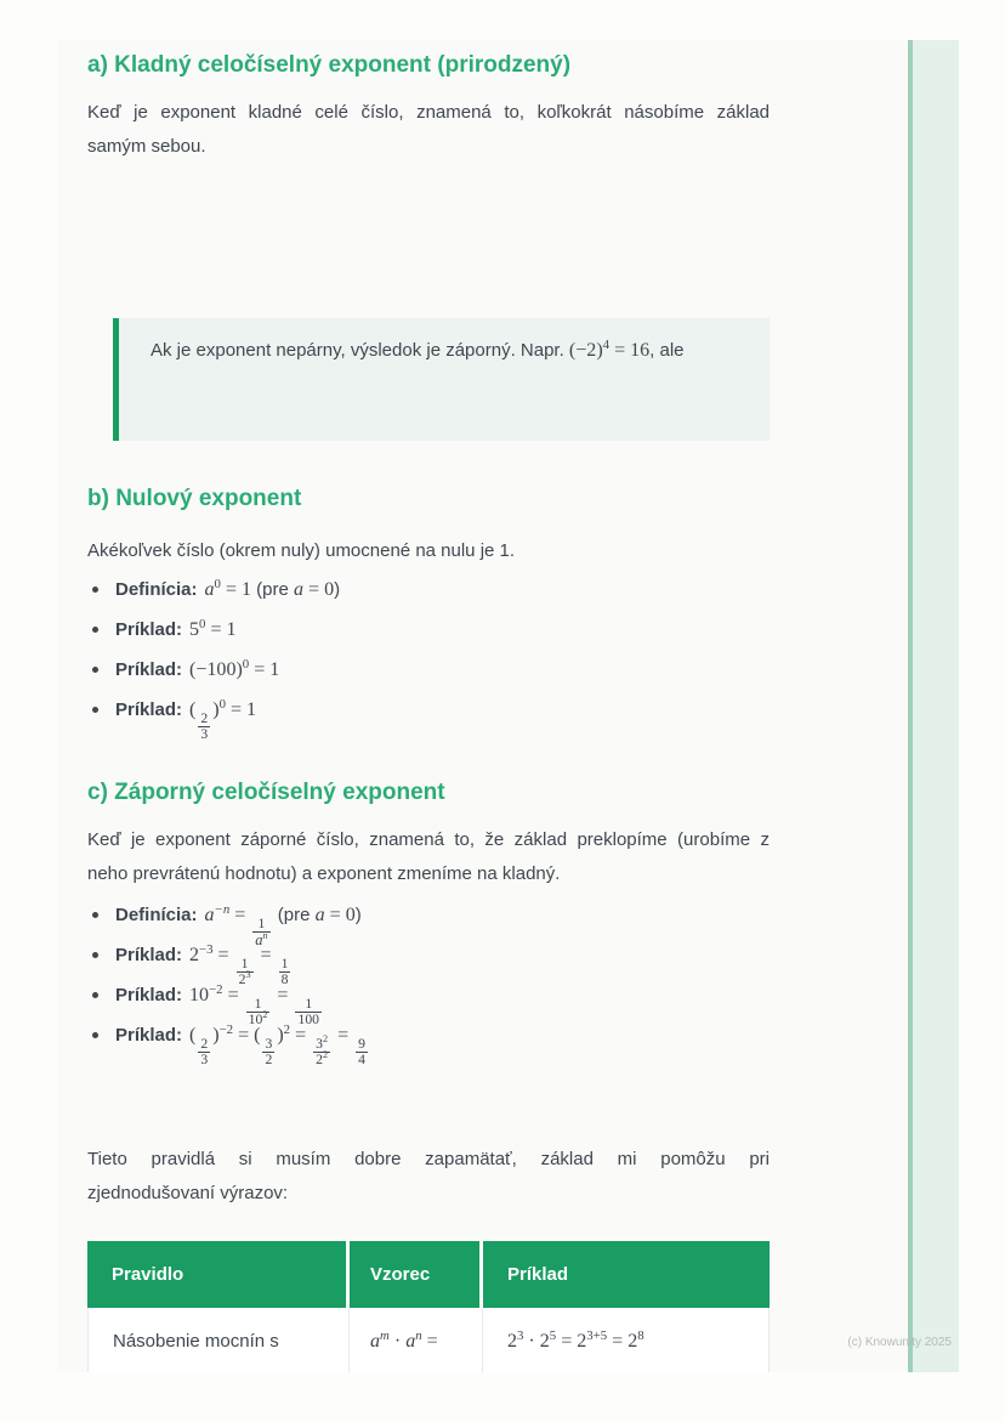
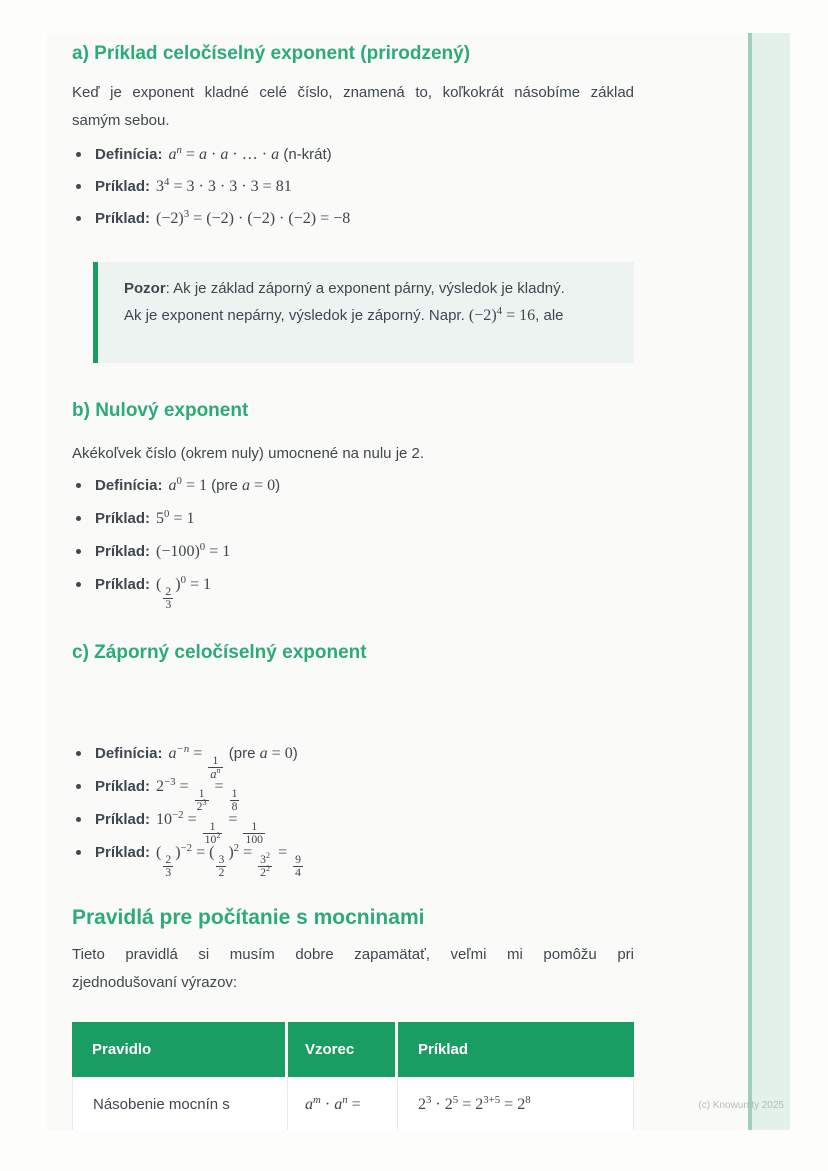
- a) Kladný celočíselný exponent (prirodzený)
+ a) Príklad celočíselný exponent (prirodzený)
  Keď je exponent kladné celé číslo, znamená to, koľkokrát násobíme základ
  samým sebou.
+ Definícia: an = a · a · … · a (n-krát)
+ Príklad: 34 = 3 · 3 · 3 · 3 = 81
+ Príklad: (−2)3 = (−2) · (−2) · (−2) = −8
+ Pozor: Ak je základ záporný a exponent párny, výsledok je kladný.
  Ak je exponent nepárny, výsledok je záporný. Napr. (−2)4 = 16, ale
  b) Nulový exponent
- Akékoľvek číslo (okrem nuly) umocnené na nulu je 1.
+ Akékoľvek číslo (okrem nuly) umocnené na nulu je 2.
  Definícia: a0 = 1 (pre a = 0)
  Príklad: 50 = 1
  Príklad: (−100)0 = 1
  Príklad: (
  2
  3
  )0 = 1
  c) Záporný celočíselný exponent
- Keď je exponent záporné číslo, znamená to, že základ preklopíme (urobíme z
- neho prevrátenú hodnotu) a exponent zmeníme na kladný.
  Definícia: a−n =
  1
  an
  (pre a = 0)
  Príklad: 2−3 =
  1
  23
  =
  1
  8
  Príklad: 10−2 =
  1
  102
  =
  1
  100
  Príklad: (
  2
  3
  )−2 = (
  3
  2
  )2 =
  32
  22
  =
  9
  4
+ Pravidlá pre počítanie s mocninami
- Tieto pravidlá si musím dobre zapamätať, základ mi pomôžu pri
+ Tieto pravidlá si musím dobre zapamätať, veľmi mi pomôžu pri
  zjednodušovaní výrazov:
  Pravidlo
  Vzorec
  Príklad
  Násobenie mocnín s
  am · an =
  23 · 25 = 23+5 = 28
  (c) Knowunity 2025
